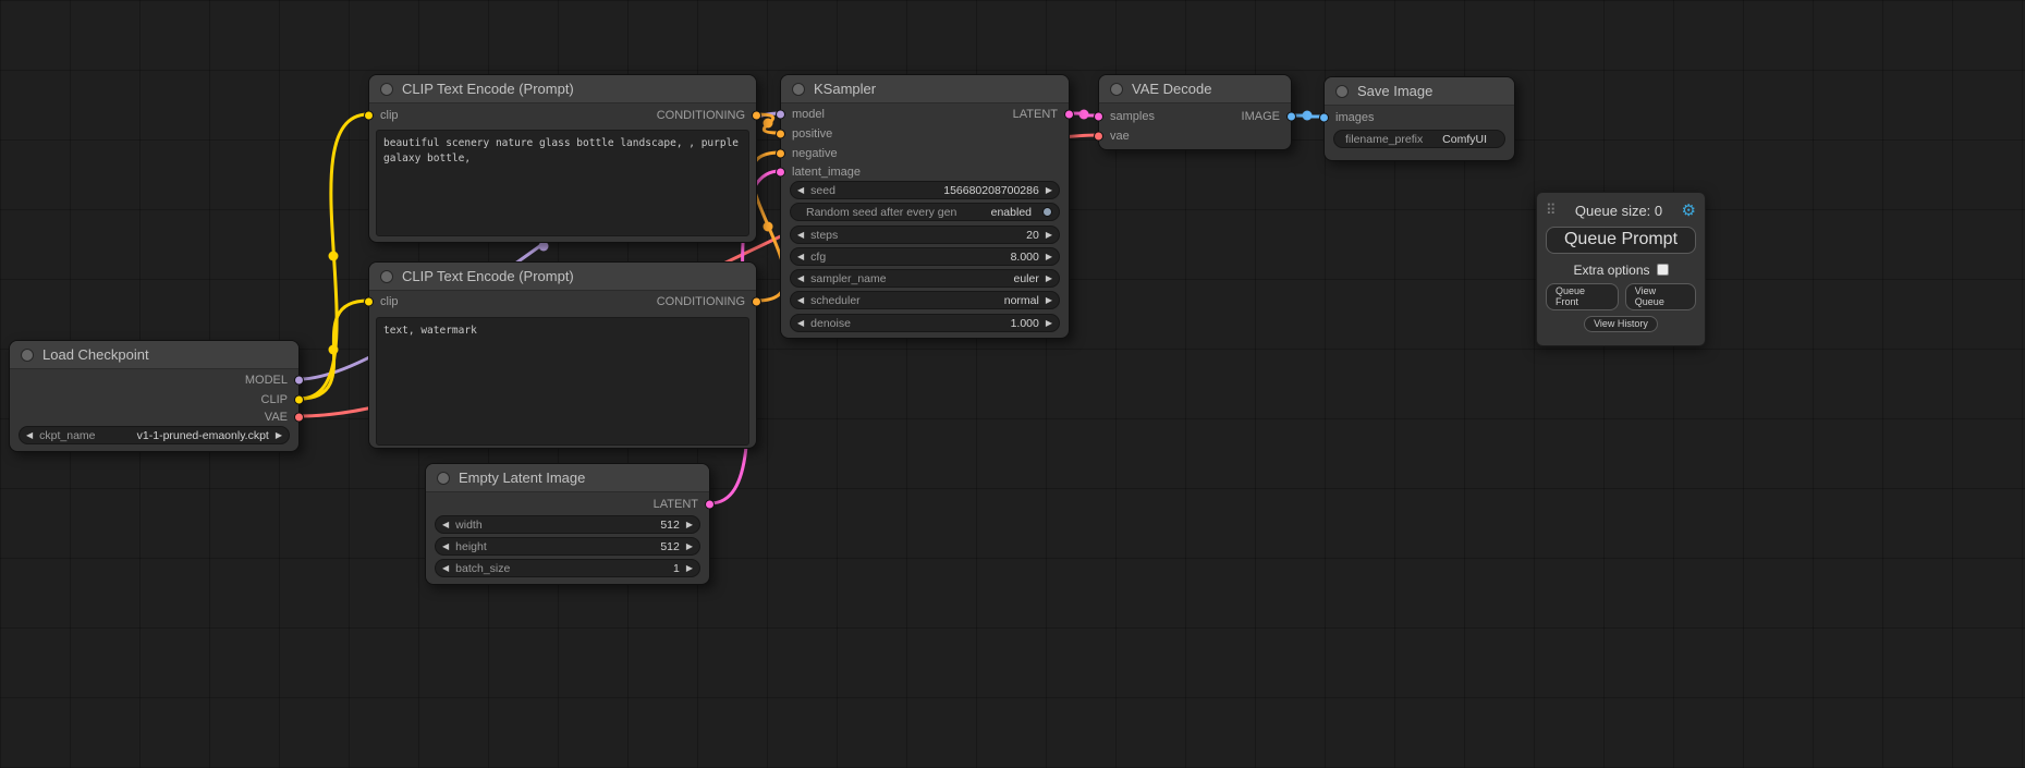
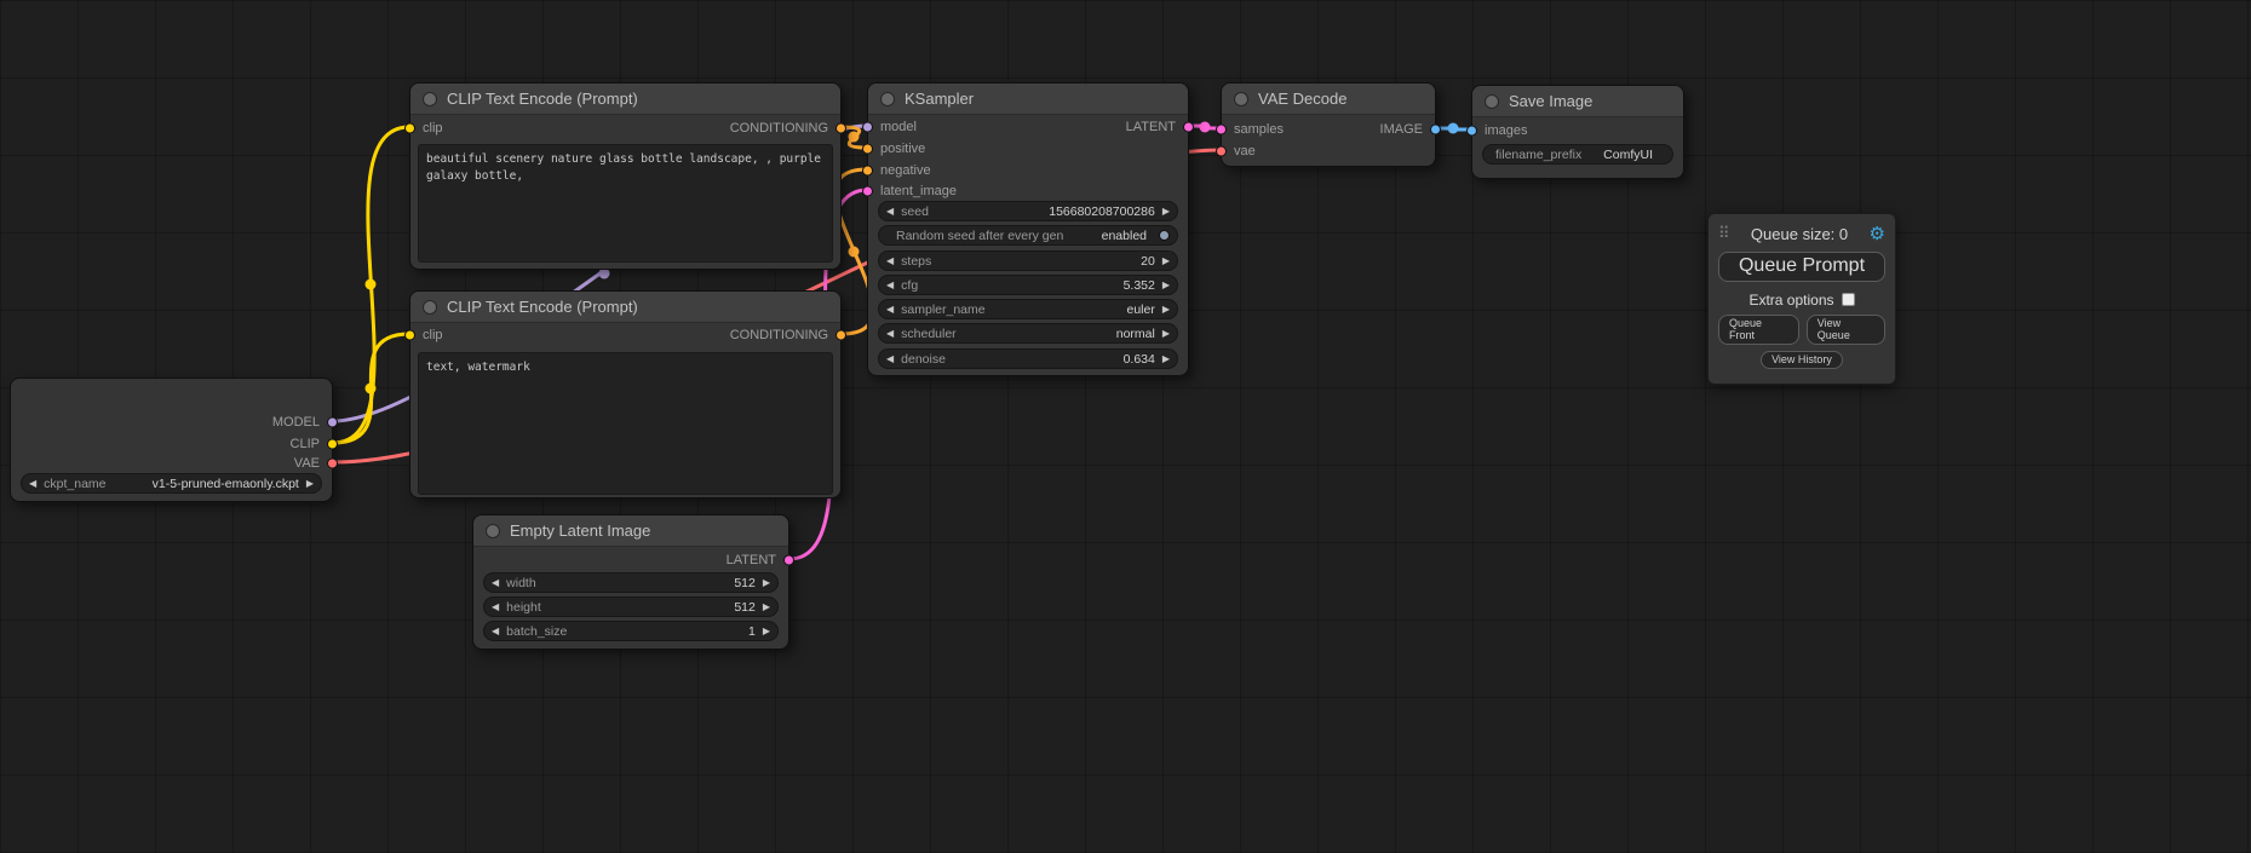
- Load Checkpoint
  MODEL
  CLIP
  VAE
  ◀
  ckpt_name
- v1-1-pruned-emaonly.ckpt
+ v1-5-pruned-emaonly.ckpt
  ▶
  CLIP Text Encode (Prompt)
  clip
  CONDITIONING
  beautiful scenery nature glass bottle landscape, , purple galaxy bottle,
  CLIP Text Encode (Prompt)
  clip
  CONDITIONING
  text, watermark
  Empty Latent Image
  LATENT
  ◀
  width
  512
  ▶
  ◀
  height
  512
  ▶
  ◀
  batch_size
  1
  ▶
  KSampler
  model
  positive
  negative
  latent_image
  LATENT
  ◀
  seed
  156680208700286
  ▶
  Random seed after every gen
  enabled
  ◀
  steps
  20
  ▶
  ◀
  cfg
- 8.000
+ 5.352
  ▶
  ◀
  sampler_name
  euler
  ▶
  ◀
  scheduler
  normal
  ▶
  ◀
  denoise
- 1.000
+ 0.634
  ▶
  VAE Decode
  samples
  vae
  IMAGE
  Save Image
  images
  filename_prefix
  ComfyUI
  ⠿
  Queue size: 0
  ⚙
  Queue Prompt
  Extra options
  Queue Front
  View Queue
  View History
